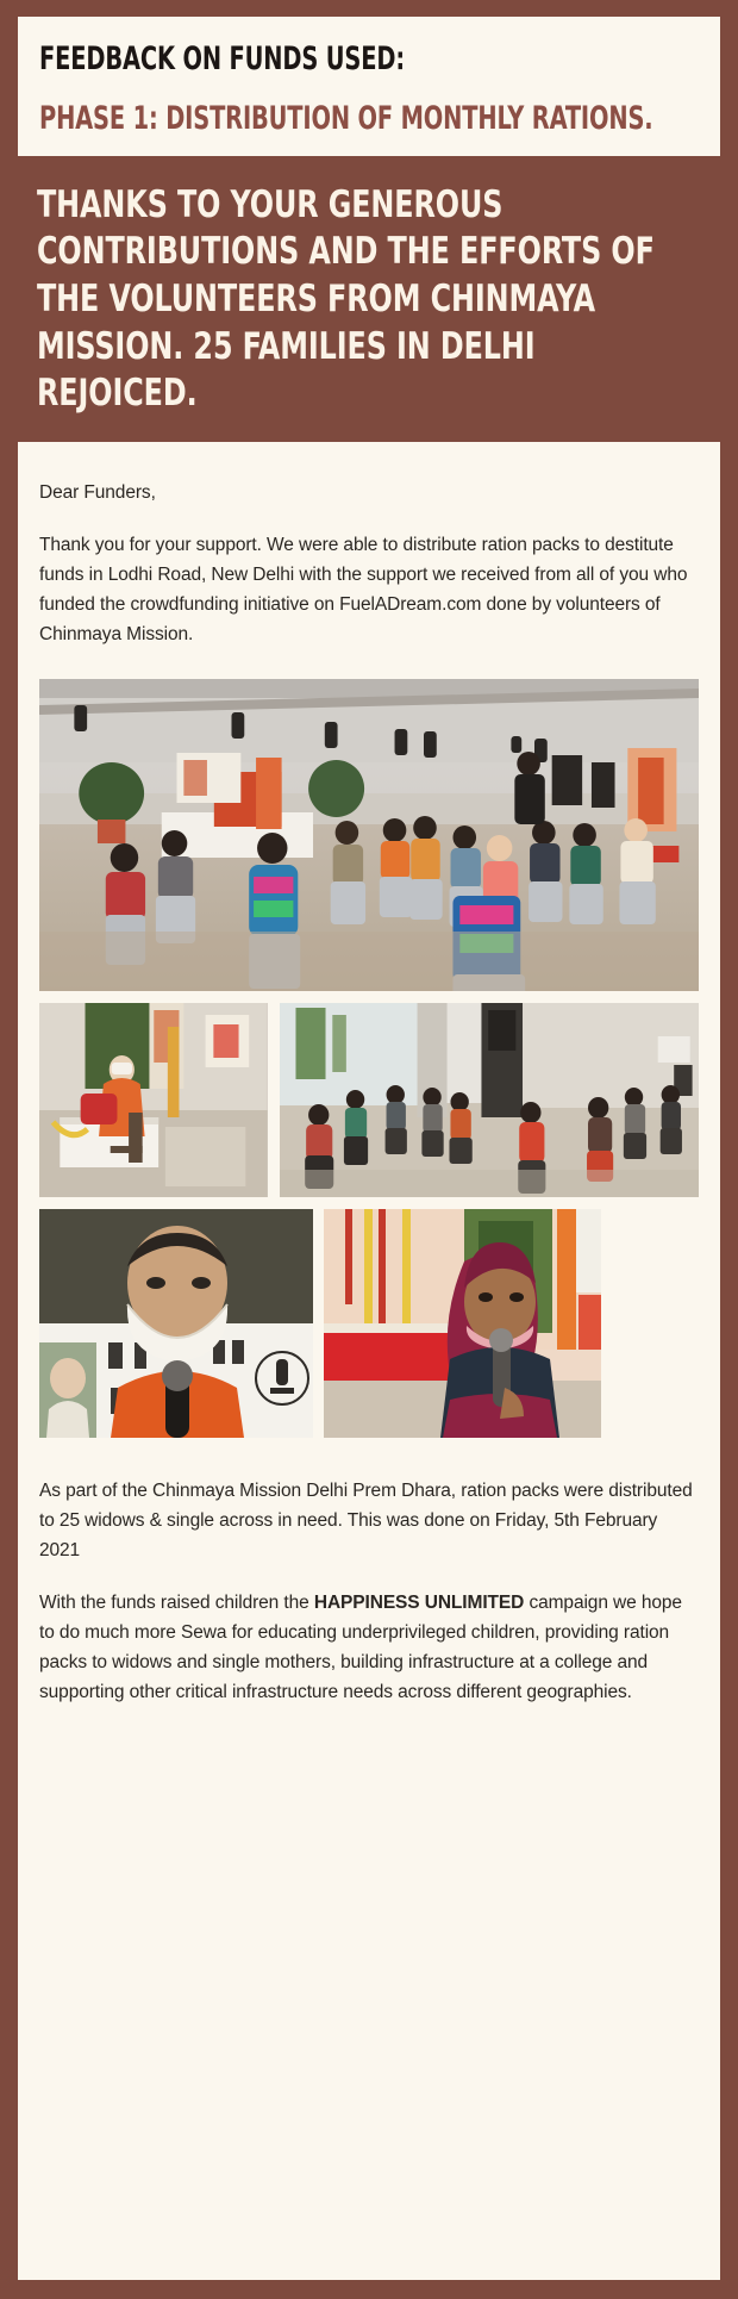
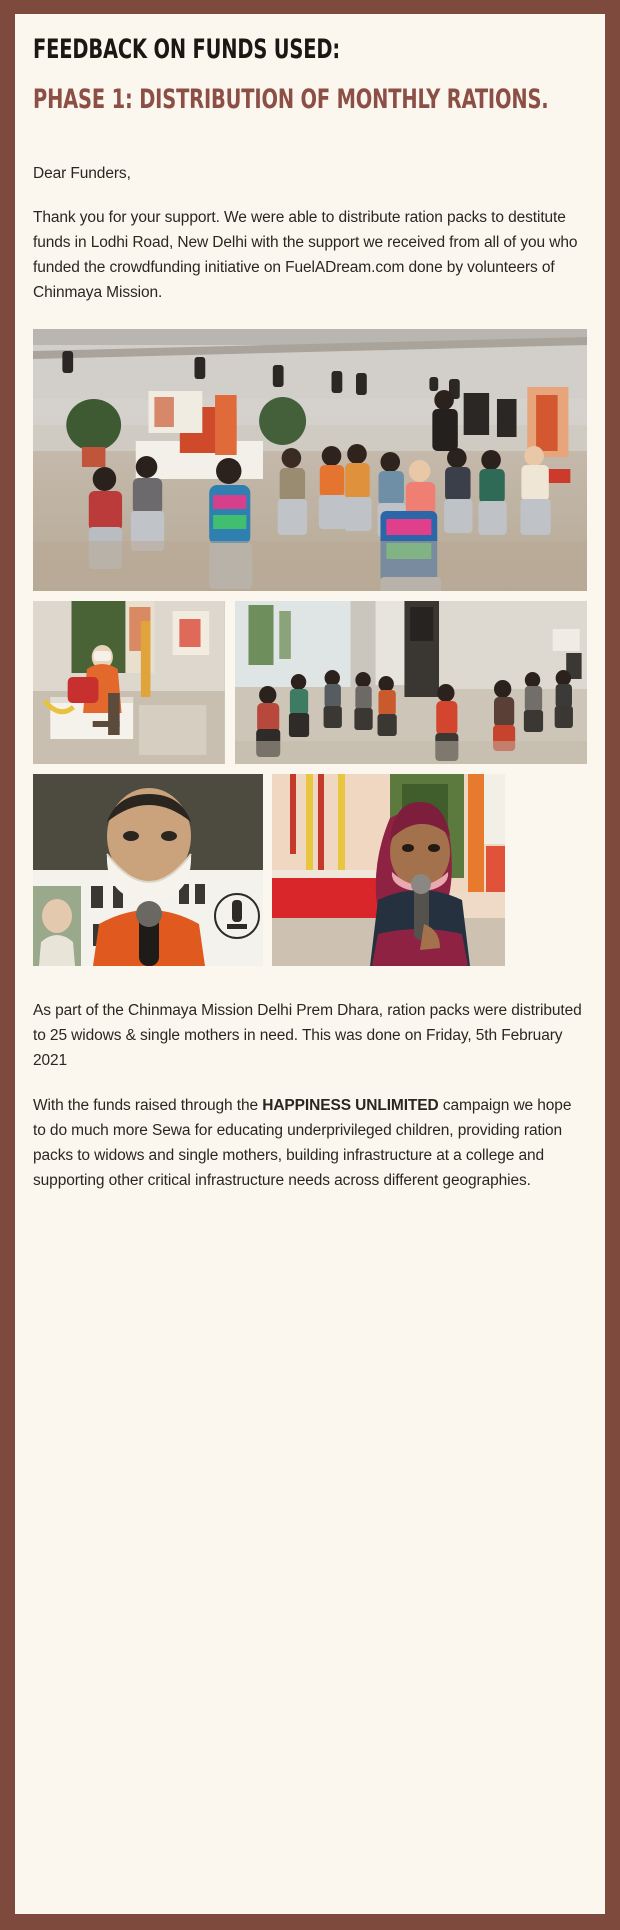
  FEEDBACK ON FUNDS USED:
  PHASE 1: DISTRIBUTION OF MONTHLY RATIONS.
- THANKS TO YOUR GENEROUS CONTRIBUTIONS AND THE EFFORTS OF THE VOLUNTEERS FROM CHINMAYA MISSION. 25 FAMILIES IN DELHI REJOICED.
  Dear Funders,
  Thank you for your support. We were able to distribute ration packs to destitute funds in Lodhi Road, New Delhi with the support we received from all of you who funded the crowdfunding initiative on FuelADream.com done by volunteers of Chinmaya Mission.
- As part of the Chinmaya Mission Delhi Prem Dhara, ration packs were distributed to 25 widows & single across in need. This was done on Friday, 5th February 2021
+ As part of the Chinmaya Mission Delhi Prem Dhara, ration packs were distributed to 25 widows & single mothers in need. This was done on Friday, 5th February 2021
- With the funds raised children the HAPPINESS UNLIMITED campaign we hope to do much more Sewa for educating underprivileged children, providing ration packs to widows and single mothers, building infrastructure at a college and supporting other critical infrastructure needs across different geographies.
+ With the funds raised through the HAPPINESS UNLIMITED campaign we hope to do much more Sewa for educating underprivileged children, providing ration packs to widows and single mothers, building infrastructure at a college and supporting other critical infrastructure needs across different geographies.
